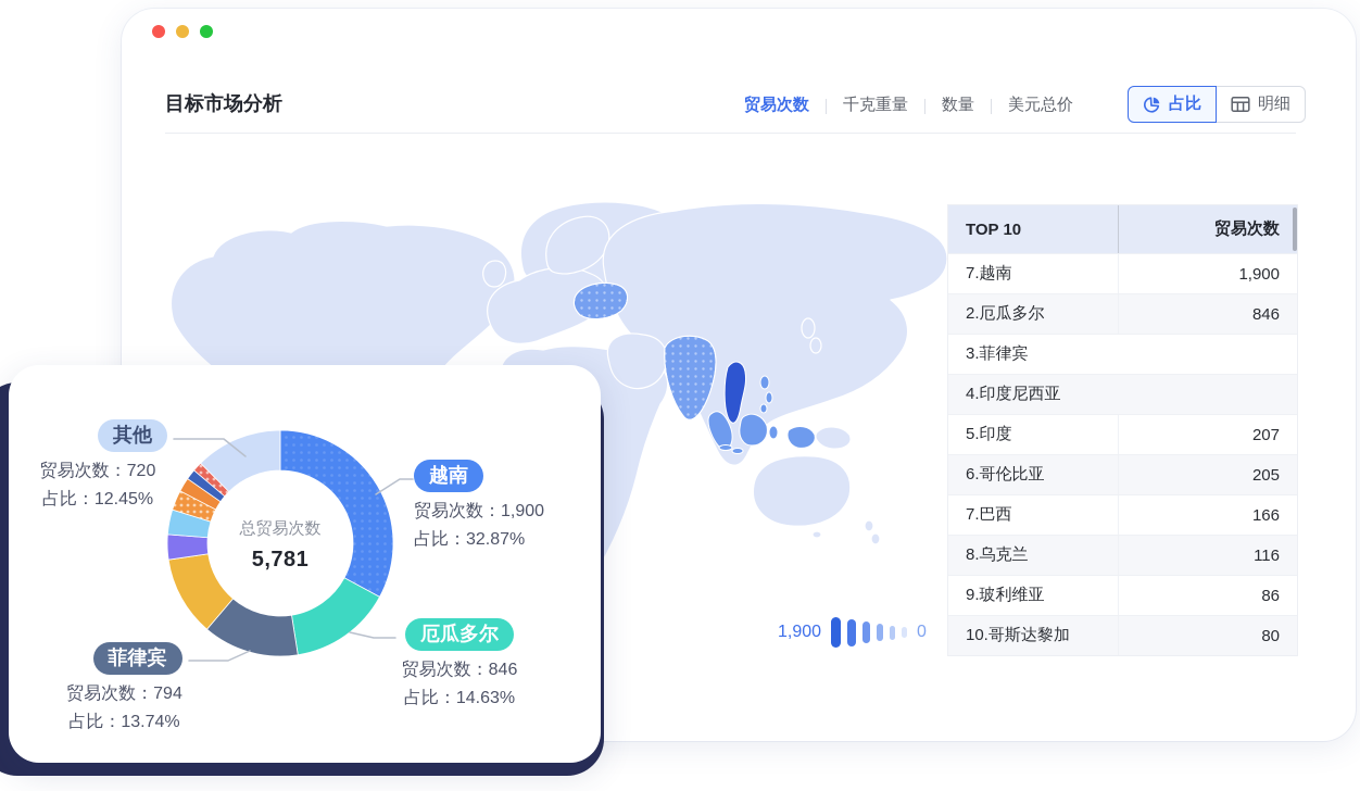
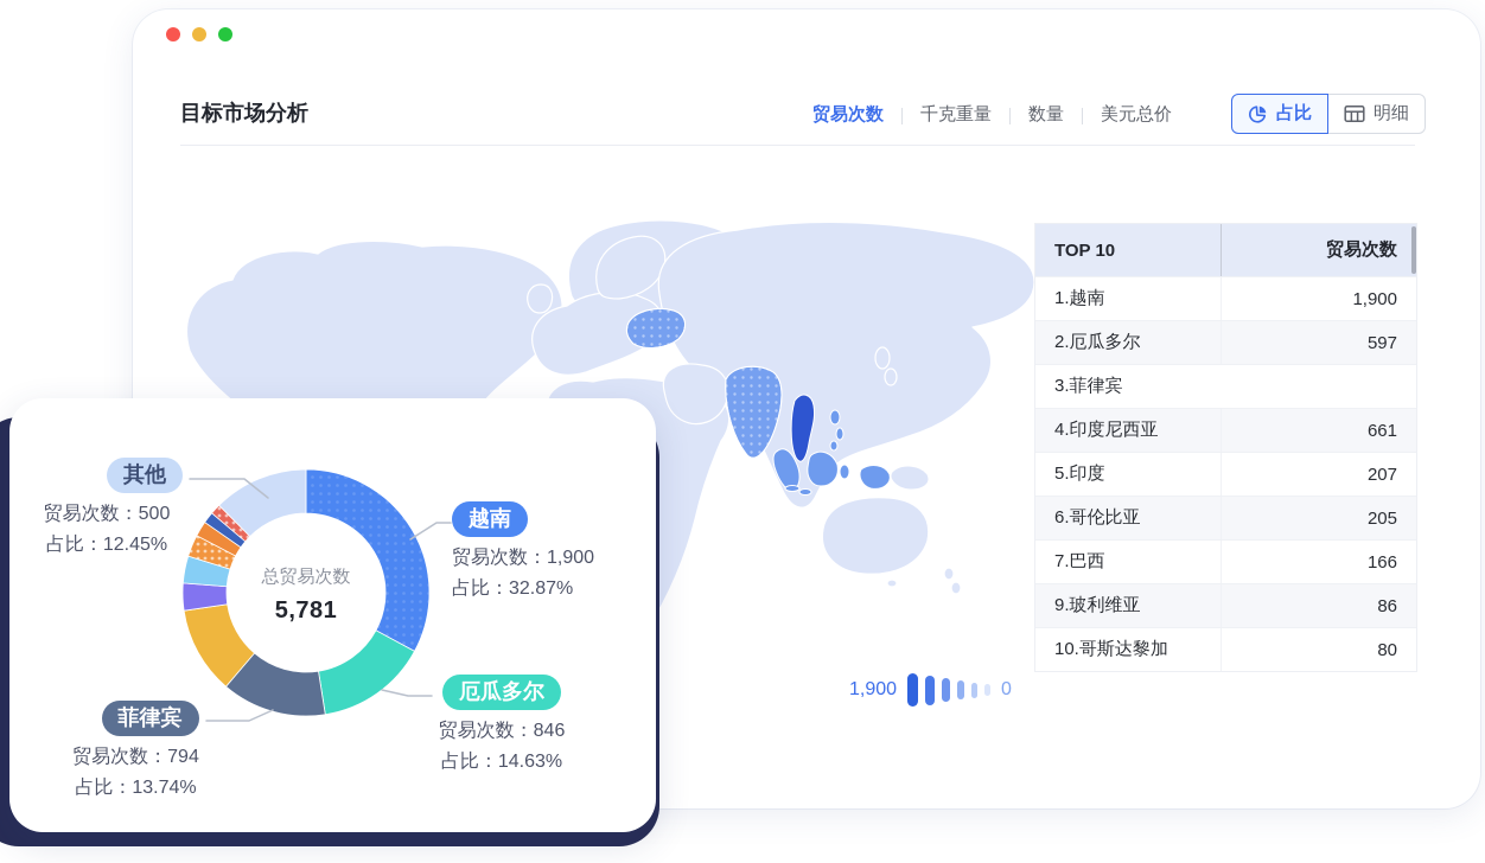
  目标市场分析
  贸易次数
  千克重量
  数量
  美元总价
  占比
  明细
  TOP 10
  贸易次数
- 7.越南
+ 1.越南
  1,900
  2.厄瓜多尔
- 846
+ 597
  3.菲律宾
  4.印度尼西亚
+ 661
  5.印度
  207
  6.哥伦比亚
  205
  7.巴西
  166
- 8.乌克兰
- 116
  9.玻利维亚
  86
  10.哥斯达黎加
  80
  1,900
  0
  总贸易次数
  5,781
  其他
- 贸易次数：720
+ 贸易次数：500
  占比：12.45%
  越南
  贸易次数：1,900
  占比：32.87%
  厄瓜多尔
  贸易次数：846
  占比：14.63%
  菲律宾
  贸易次数：794
  占比：13.74%
